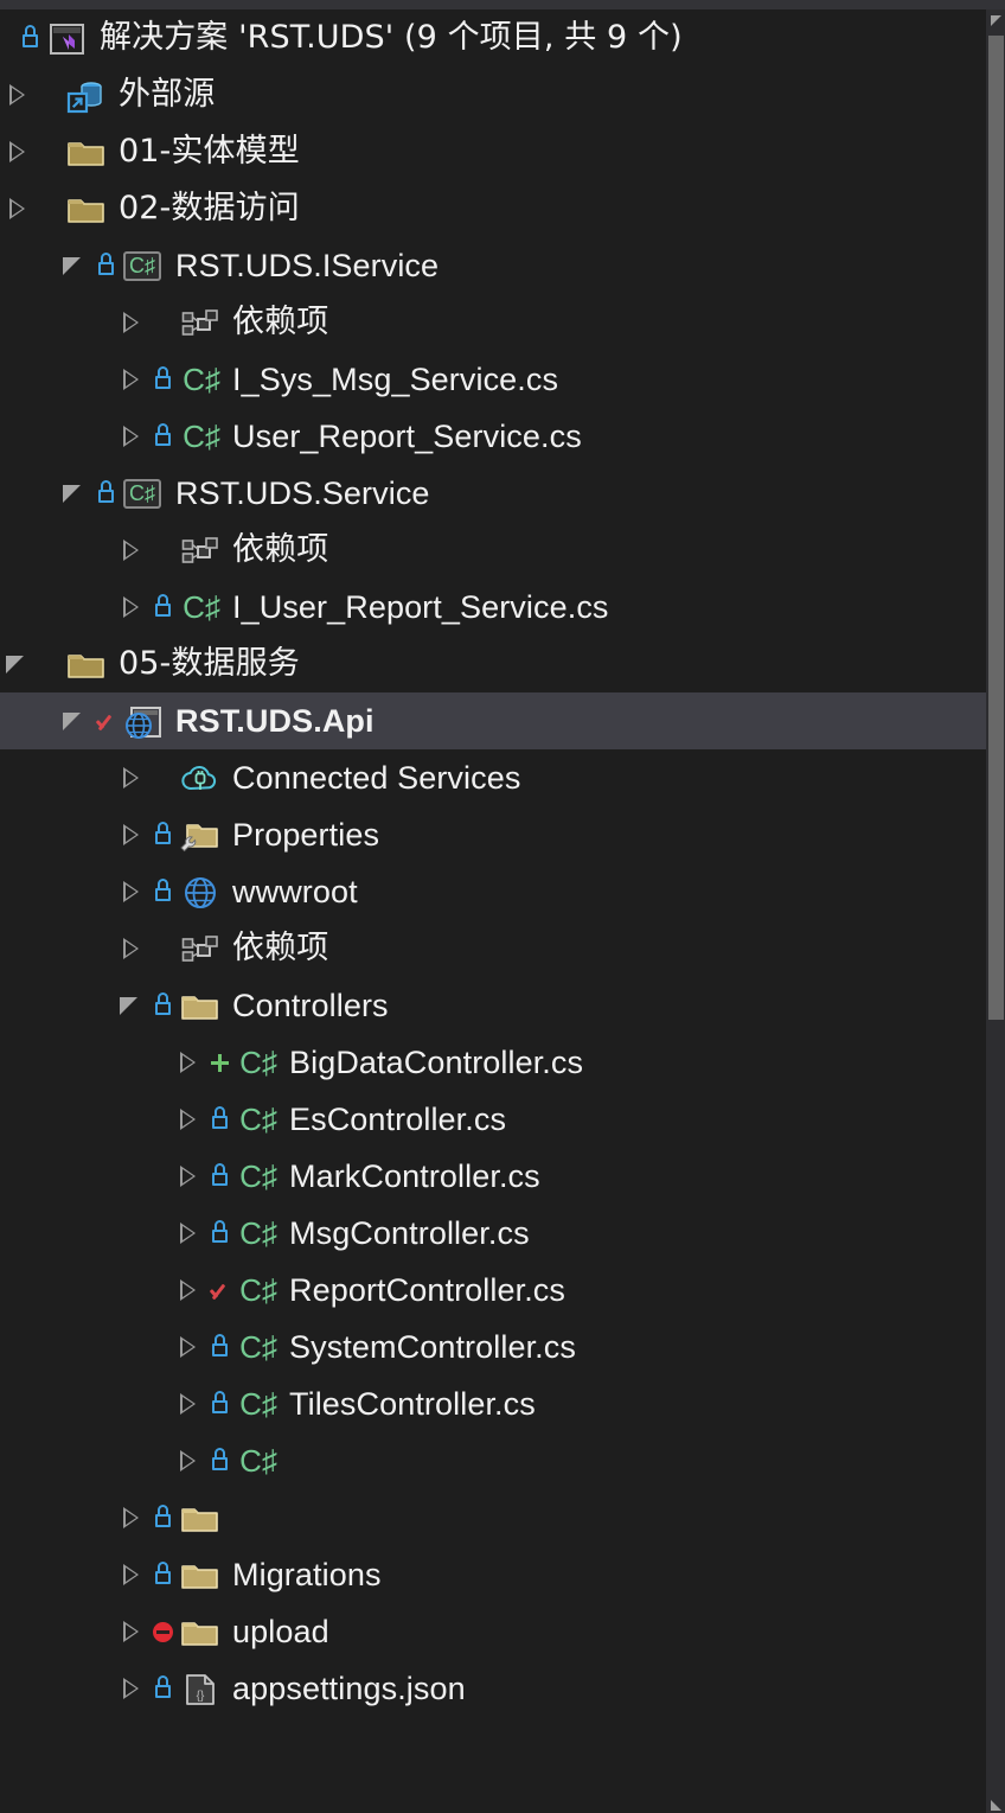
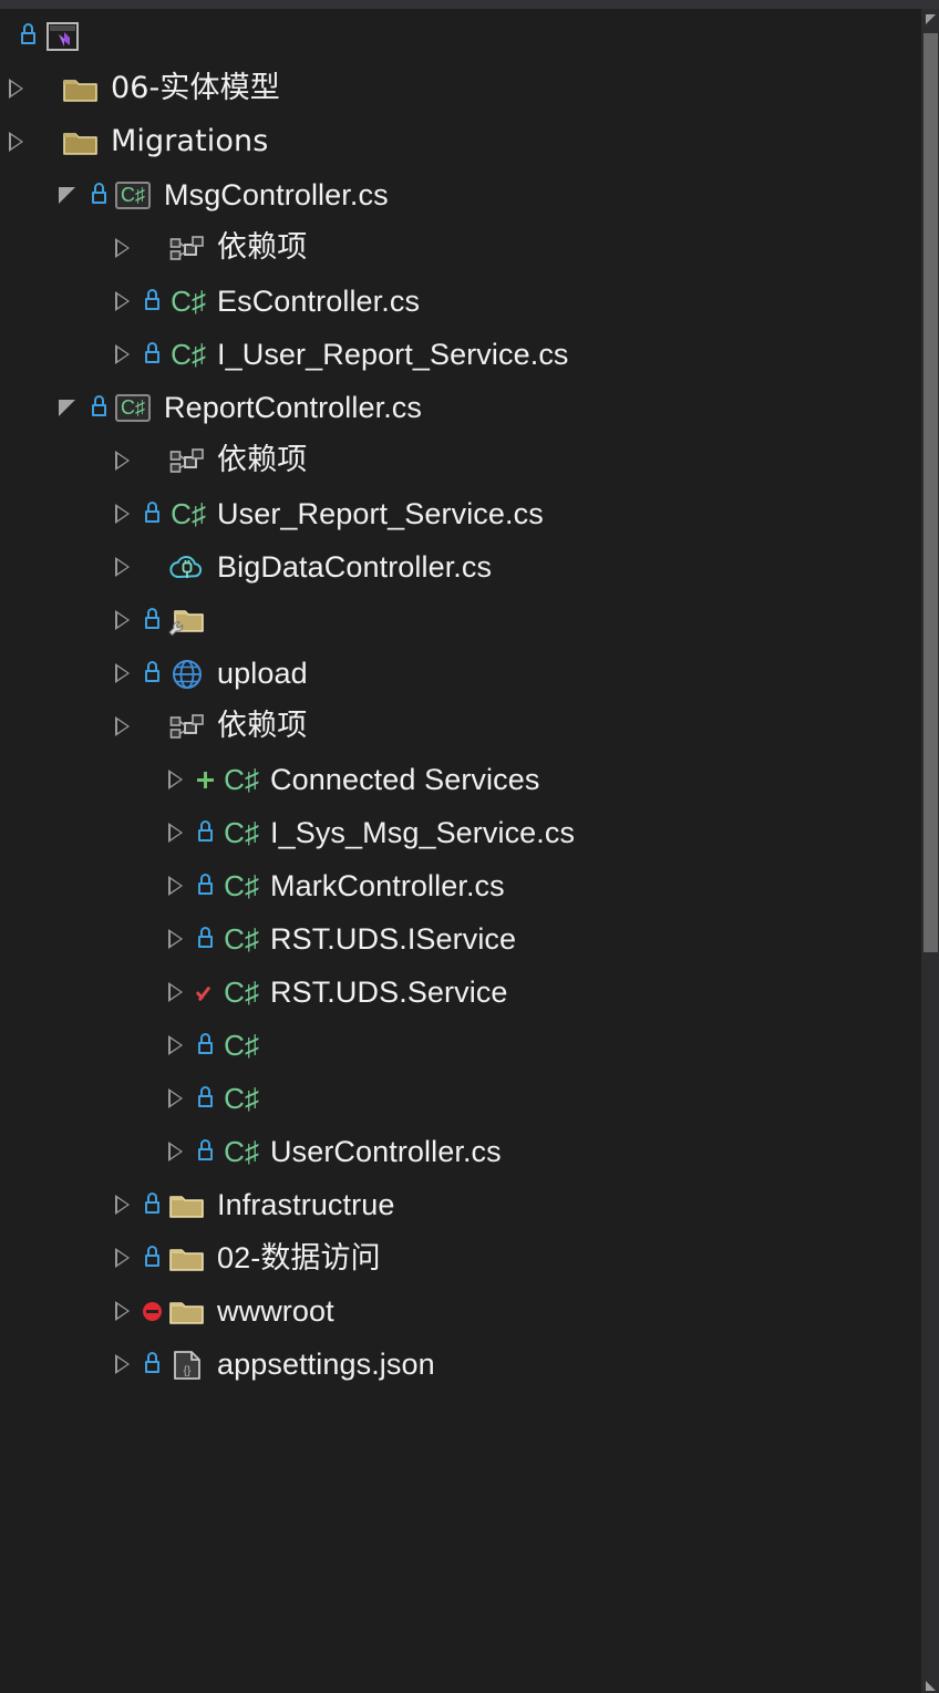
- 解决方案 'RST.UDS' (9 个项目, 共 9 个)
- 外部源
- 01-实体模型
+ 06-实体模型
- 02-数据访问
+ Migrations
  C♯
- RST.UDS.IService
+ MsgController.cs
  依赖项
  C♯
- I_Sys_Msg_Service.cs
+ EsController.cs
  C♯
- User_Report_Service.cs
+ I_User_Report_Service.cs
  C♯
- RST.UDS.Service
+ ReportController.cs
  依赖项
  C♯
- I_User_Report_Service.cs
+ User_Report_Service.cs
- 05-数据服务
- RST.UDS.Api
- Connected Services
+ BigDataController.cs
- Properties
- wwwroot
+ upload
  依赖项
- Controllers
  C♯
- BigDataController.cs
+ Connected Services
  C♯
- EsController.cs
+ I_Sys_Msg_Service.cs
  C♯
  MarkController.cs
  C♯
- MsgController.cs
+ RST.UDS.IService
  C♯
- ReportController.cs
+ RST.UDS.Service
  C♯
- SystemController.cs
  C♯
- TilesController.cs
  C♯
+ UserController.cs
+ Infrastructrue
- Migrations
+ 02-数据访问
- upload
+ wwwroot
  {}
  appsettings.json
